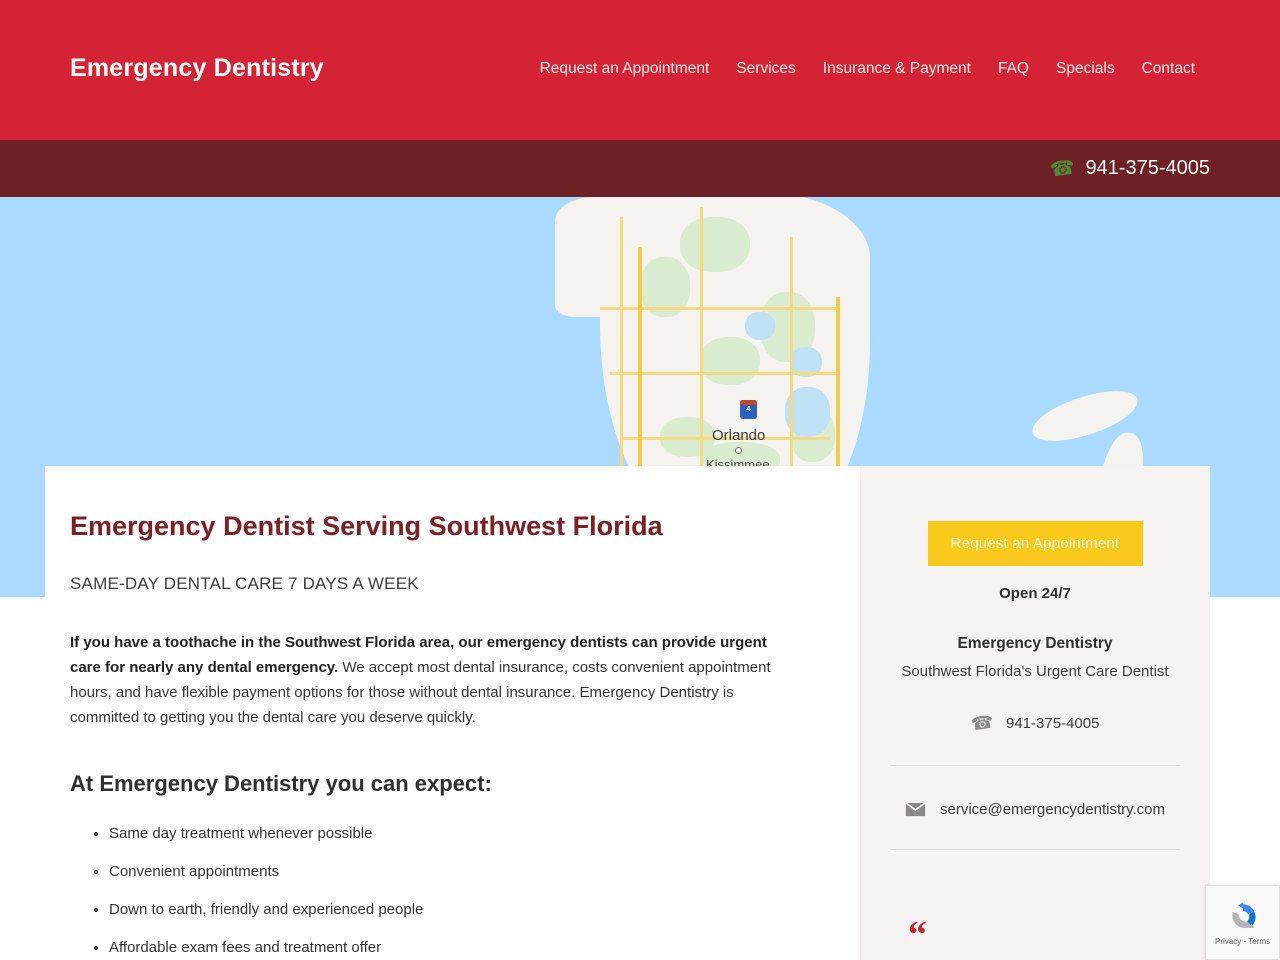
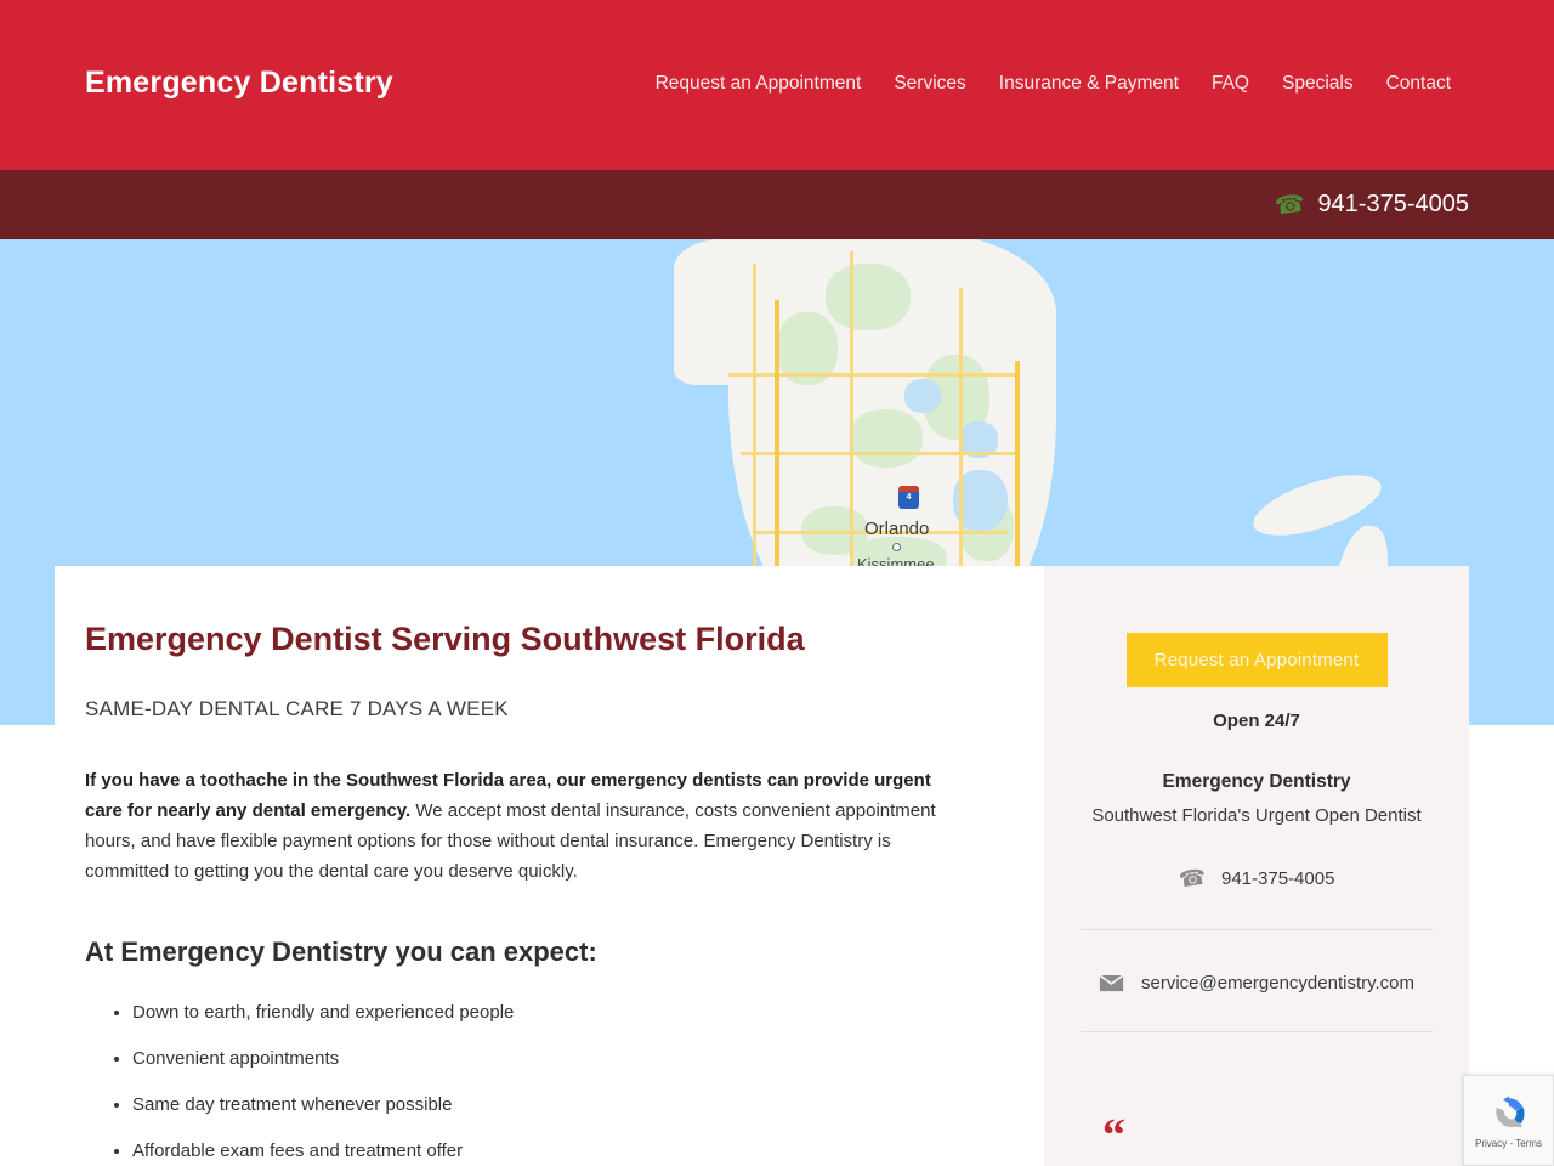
  Emergency Dentistry
  Request an Appointment
  Services
  Insurance & Payment
  FAQ
  Specials
  Contact
  941-375-4005
  Orlando
  Kissimmee
  Emergency Dentist Serving Southwest Florida
  SAME-DAY DENTAL CARE 7 DAYS A WEEK
  If you have a toothache in the Southwest Florida area, our emergency dentists can provide urgent care for nearly any dental emergency. We accept most dental insurance, costs convenient appointment hours, and have flexible payment options for those without dental insurance. Emergency Dentistry is committed to getting you the dental care you deserve quickly.
  At Emergency Dentistry you can expect:
- Same day treatment whenever possible
+ Down to earth, friendly and experienced people
  Convenient appointments
- Down to earth, friendly and experienced people
+ Same day treatment whenever possible
  Affordable exam fees and treatment offer
  Request an Appointment
  Open 24/7
  Emergency Dentistry
- Southwest Florida's Urgent Care Dentist
+ Southwest Florida's Urgent Open Dentist
  941-375-4005
  service@emergencydentistry.com
  “
  Privacy - Terms
